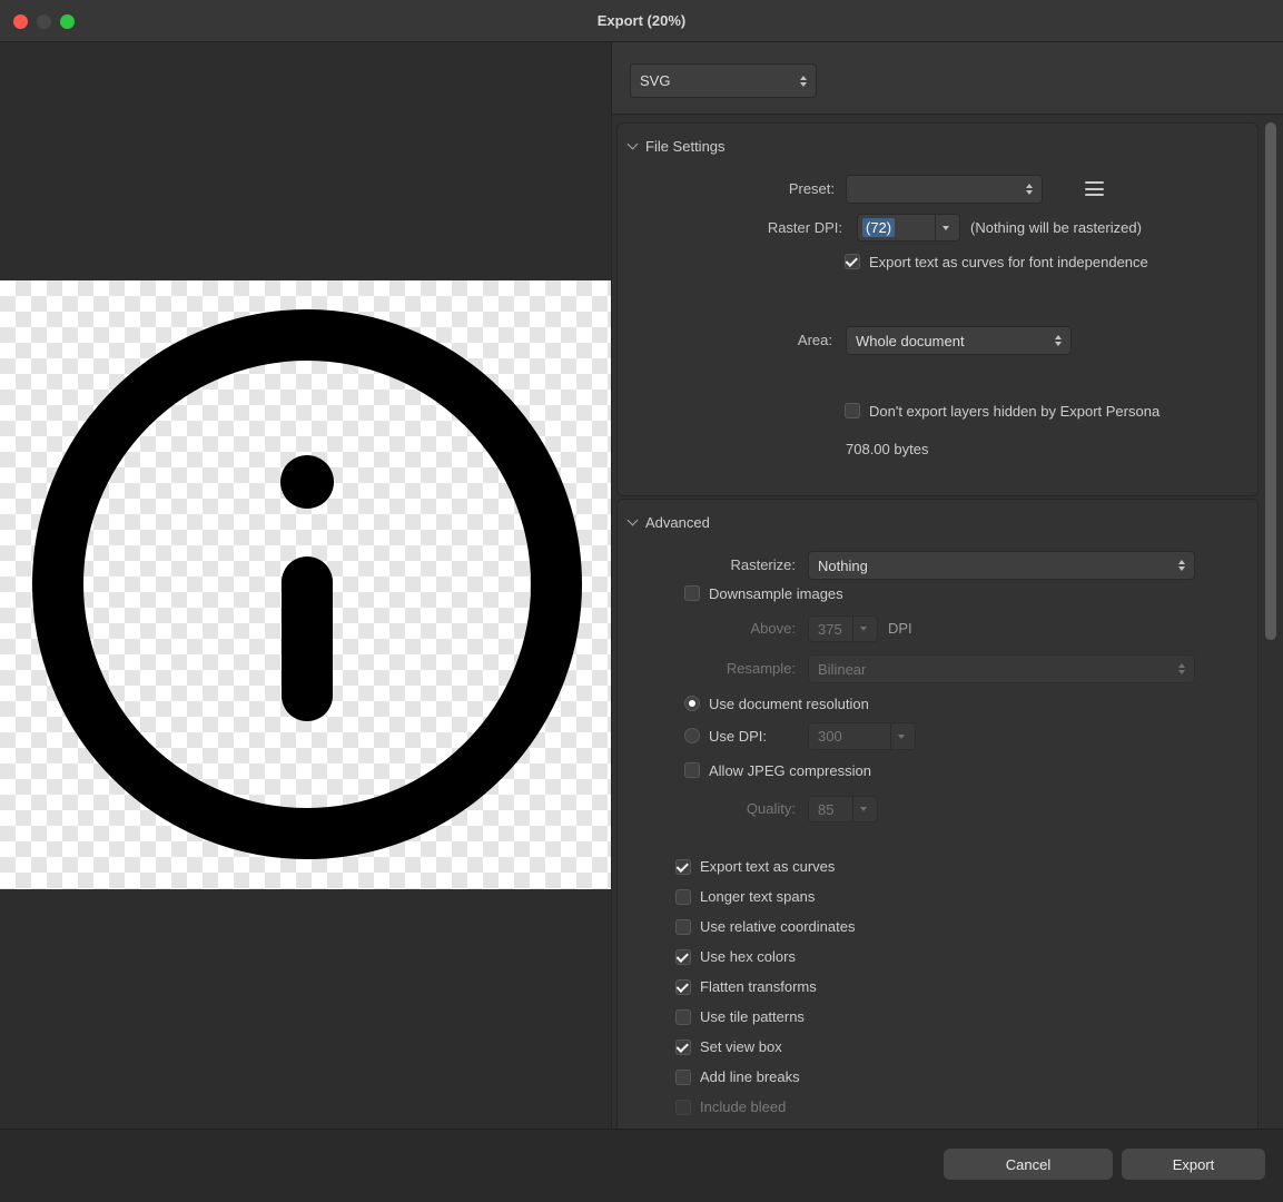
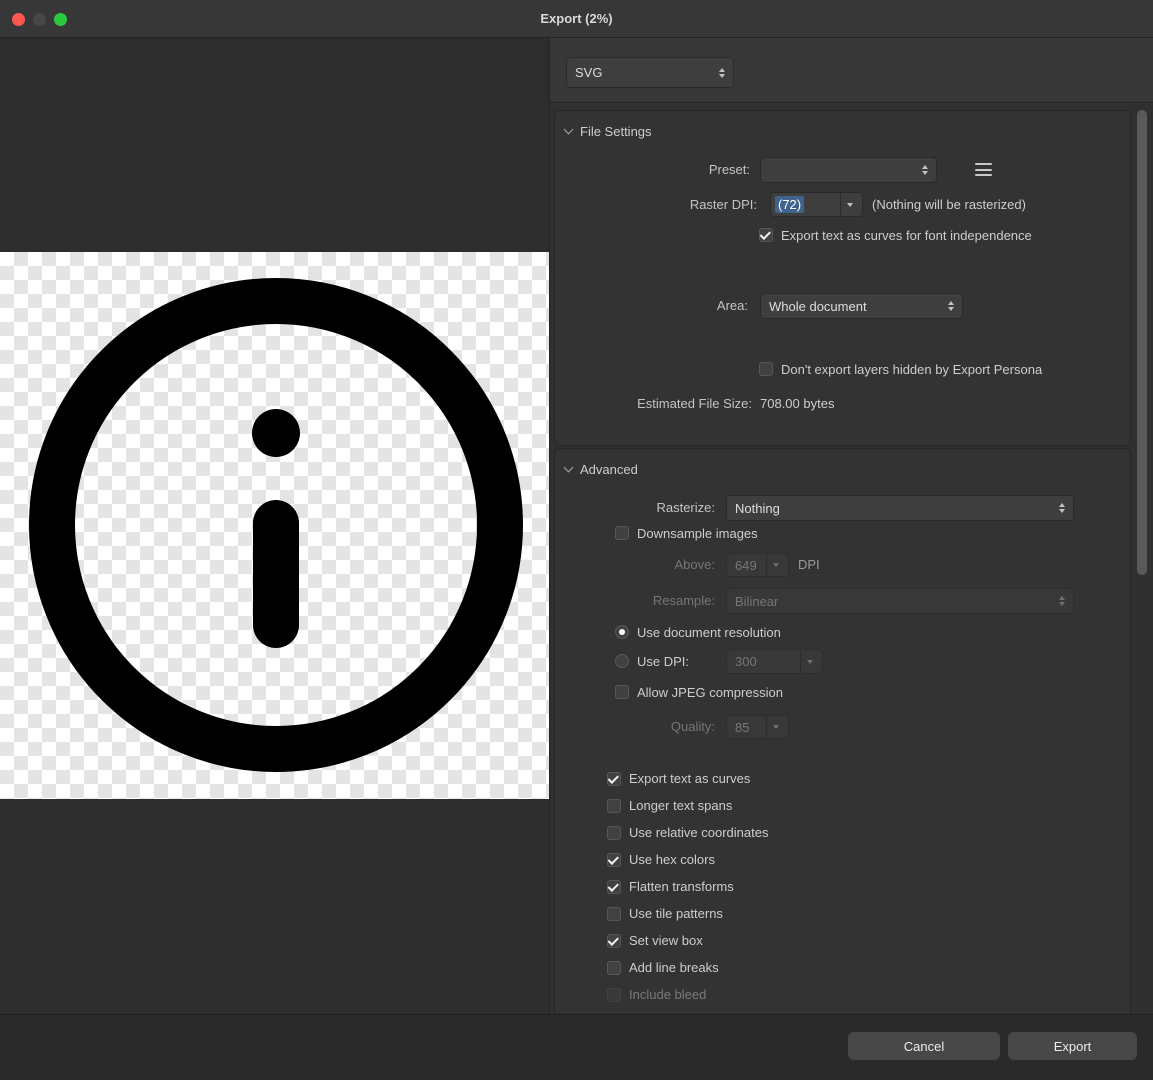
- Export (20%)
+ Export (2%)
  SVG
  File Settings
  Preset:
  Raster DPI:
  (72)
  (Nothing will be rasterized)
  Export text as curves for font independence
  Area:
  Whole document
  Don't export layers hidden by Export Persona
+ Estimated File Size:
  708.00 bytes
  Advanced
  Rasterize:
  Nothing
  Downsample images
  Above:
- 375
+ 649
  DPI
  Resample:
  Bilinear
  Use document resolution
  Use DPI:
  300
  Allow JPEG compression
  Quality:
  85
  Export text as curves
  Longer text spans
  Use relative coordinates
  Use hex colors
  Flatten transforms
  Use tile patterns
  Set view box
  Add line breaks
  Include bleed
  Cancel
  Export
